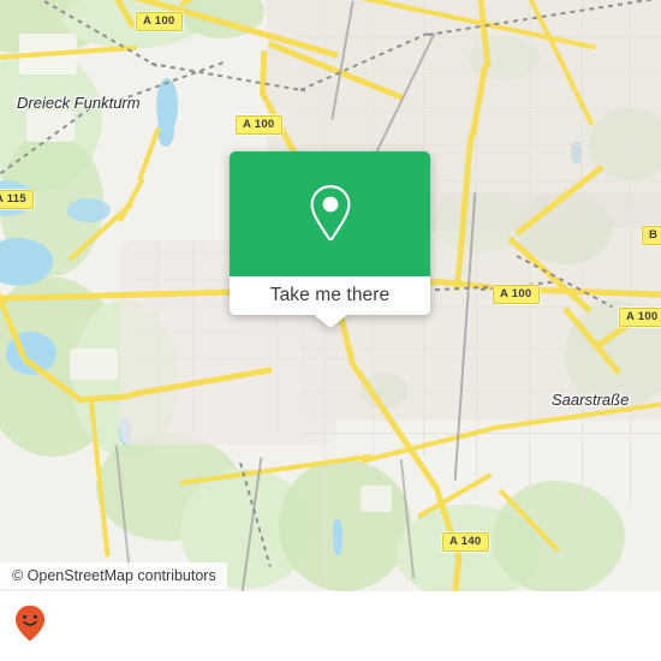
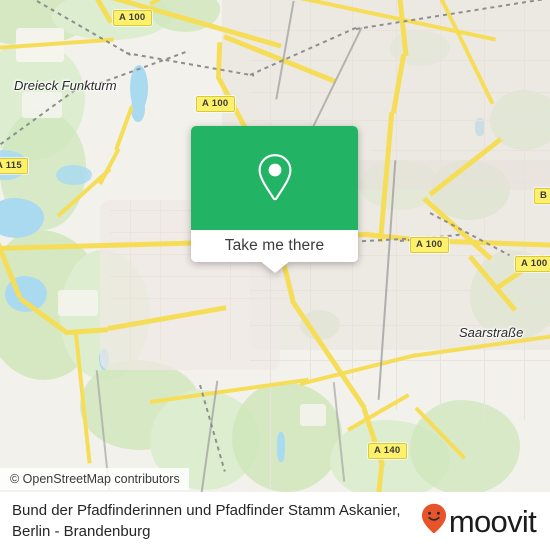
  Dreieck Funkturm
  Saarstraße
  A 100
  A 100
  115
  B
  A 100
  A 100
  A 140
  © OpenStreetMap contributors
  Take me there
+ Bund der Pfadfinderinnen und Pfadfinder Stamm Askanier, Berlin - Brandenburg
+ moovit
